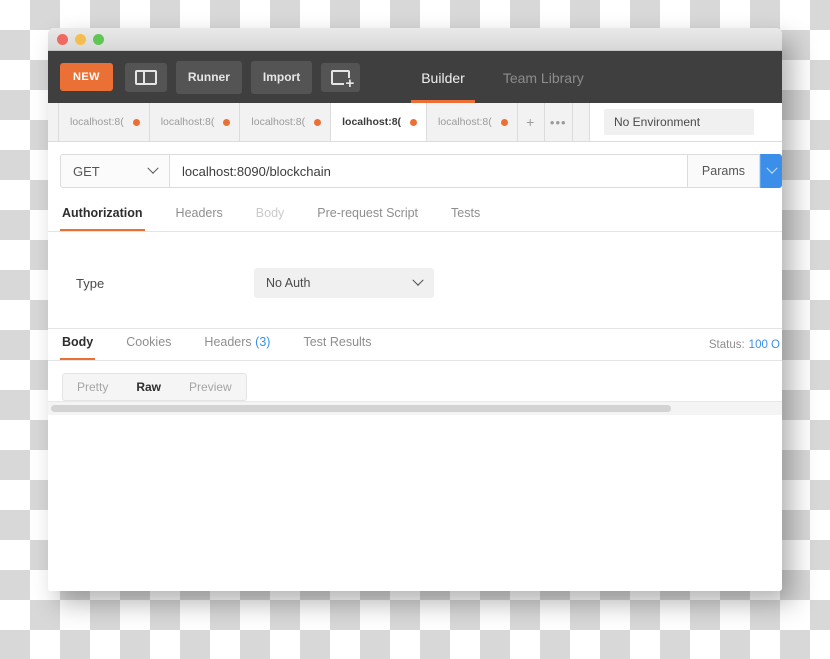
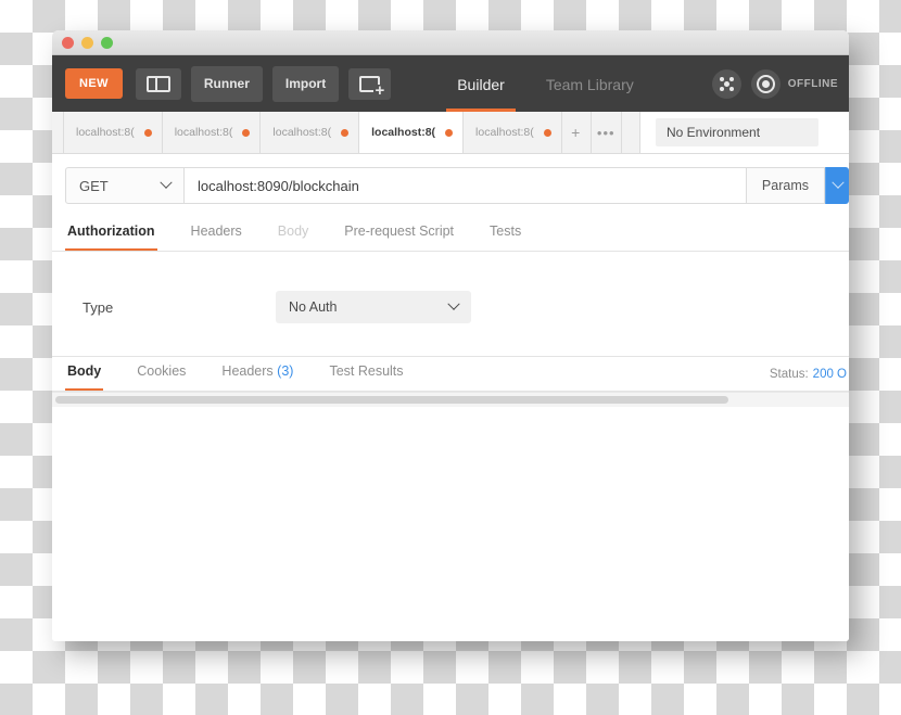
  NEW
  Runner
  Import
  +
  Builder
  Team Library
+ OFFLINE
  localhost:8(
  localhost:8(
  localhost:8(
  localhost:8(
  localhost:8(
  +
  •••
  No Environment
  GET
  localhost:8090/blockchain
  Params
  Authorization
  Headers
  Body
  Pre-request Script
  Tests
  Type
  No Auth
  Body
  Cookies
  Headers (3)
  Test Results
  Status:
- 100 O
+ 200 O
- Pretty
- Raw
- Preview
